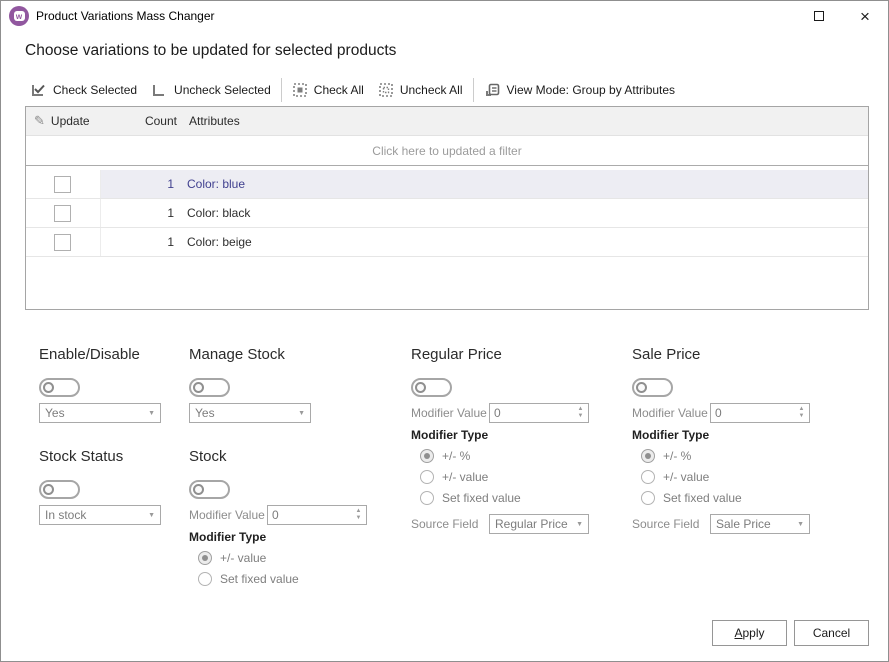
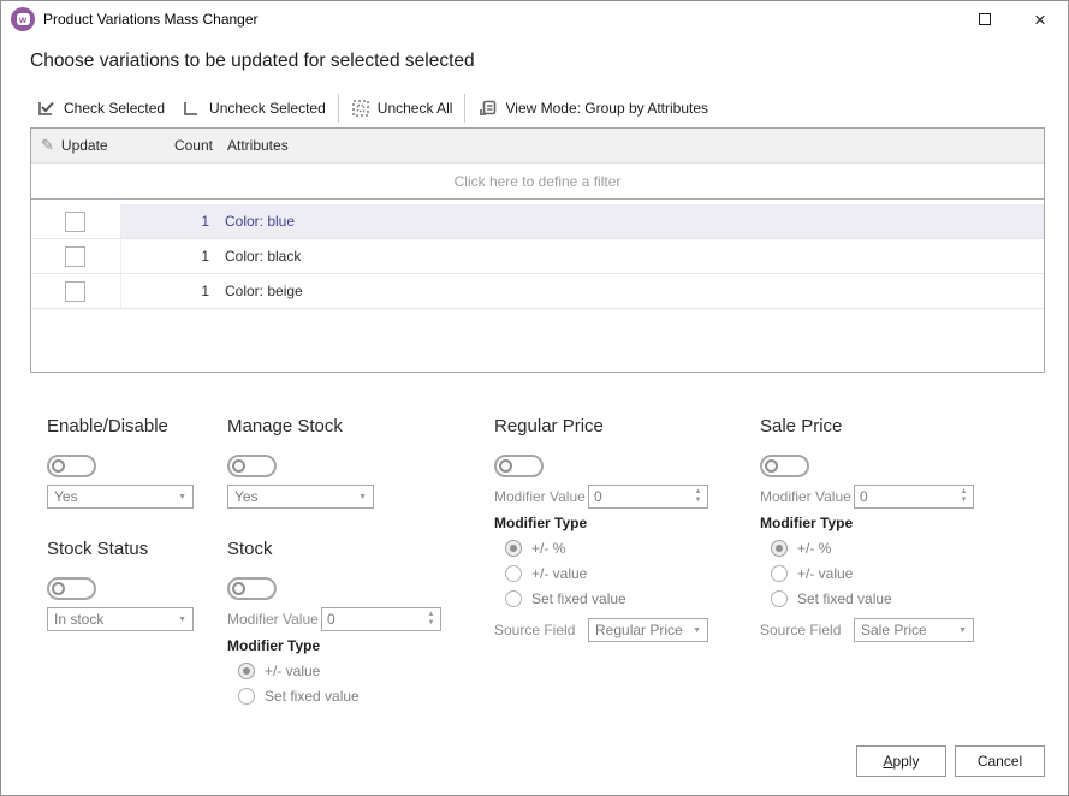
  w
  Product Variations Mass Changer
  ×
- Choose variations to be updated for selected products
+ Choose variations to be updated for selected selected
  Check Selected
  Uncheck Selected
- Check All
  Uncheck All
  View Mode: Group by Attributes
  ✎
  Update
  Count
  Attributes
- Click here to updated a filter
+ Click here to define a filter
  1
  Color: blue
  1
  Color: black
  1
  Color: beige
  Enable/Disable
  Yes
  Manage Stock
  Yes
  Regular Price
  Modifier Value
  0
  Modifier Type
  +/- %
  +/- value
  Set fixed value
  Source Field
  Regular Price
  Sale Price
  Modifier Value
  0
  Modifier Type
  +/- %
  +/- value
  Set fixed value
  Source Field
  Sale Price
  Stock Status
  In stock
  Stock
  Modifier Value
  0
  Modifier Type
  +/- value
  Set fixed value
  Apply
  Cancel
